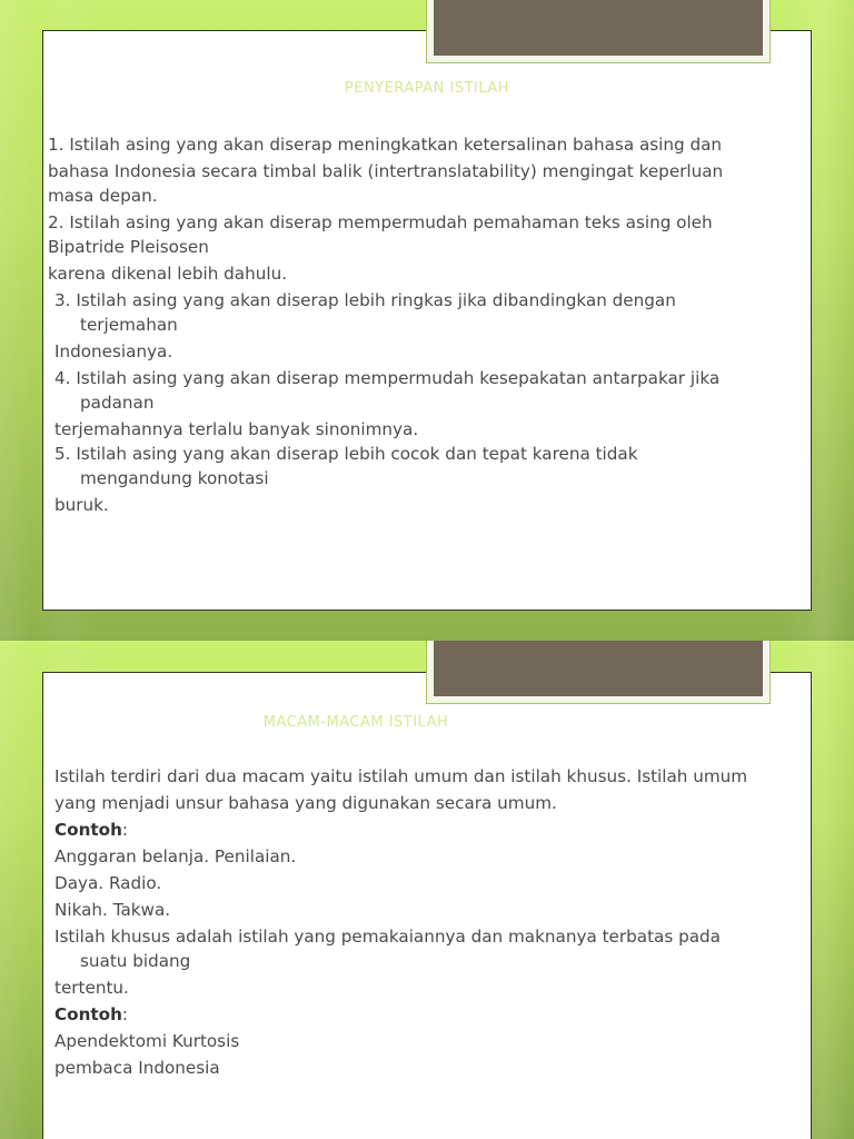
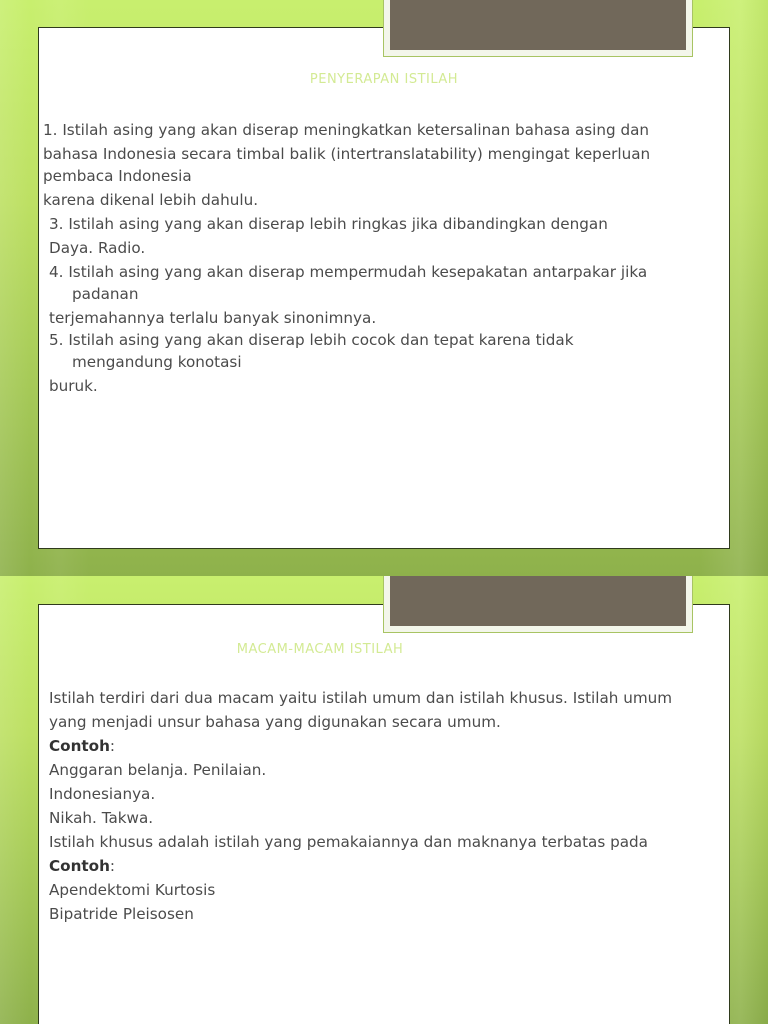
  PENYERAPAN ISTILAH
  1. Istilah asing yang akan diserap meningkatkan ketersalinan bahasa asing dan
  bahasa Indonesia secara timbal balik (intertranslatability) mengingat keperluan
- masa depan.
- 2. Istilah asing yang akan diserap mempermudah pemahaman teks asing oleh
- Bipatride Pleisosen
+ pembaca Indonesia
  karena dikenal lebih dahulu.
  3. Istilah asing yang akan diserap lebih ringkas jika dibandingkan dengan
- terjemahan
- Indonesianya.
+ Daya. Radio.
  4. Istilah asing yang akan diserap mempermudah kesepakatan antarpakar jika
  padanan
  terjemahannya terlalu banyak sinonimnya.
  5. Istilah asing yang akan diserap lebih cocok dan tepat karena tidak
  mengandung konotasi
  buruk.
  MACAM-MACAM ISTILAH
  Istilah terdiri dari dua macam yaitu istilah umum dan istilah khusus. Istilah umum
  yang menjadi unsur bahasa yang digunakan secara umum.
  Contoh:
  Anggaran belanja. Penilaian.
- Daya. Radio.
+ Indonesianya.
  Nikah. Takwa.
  Istilah khusus adalah istilah yang pemakaiannya dan maknanya terbatas pada
- suatu bidang
- tertentu.
  Contoh:
  Apendektomi Kurtosis
- pembaca Indonesia
+ Bipatride Pleisosen
